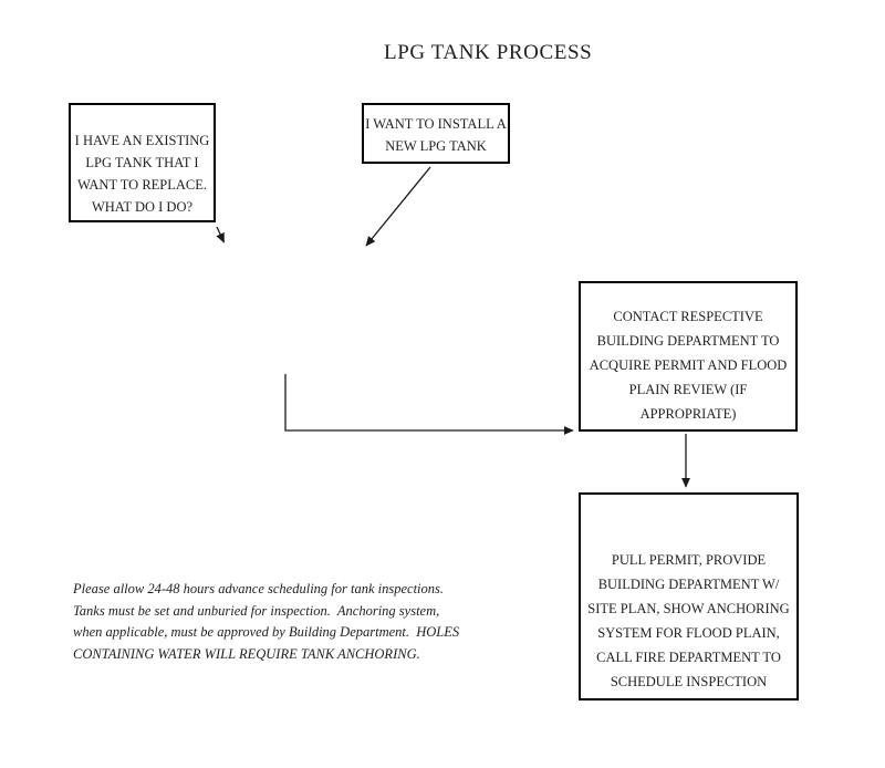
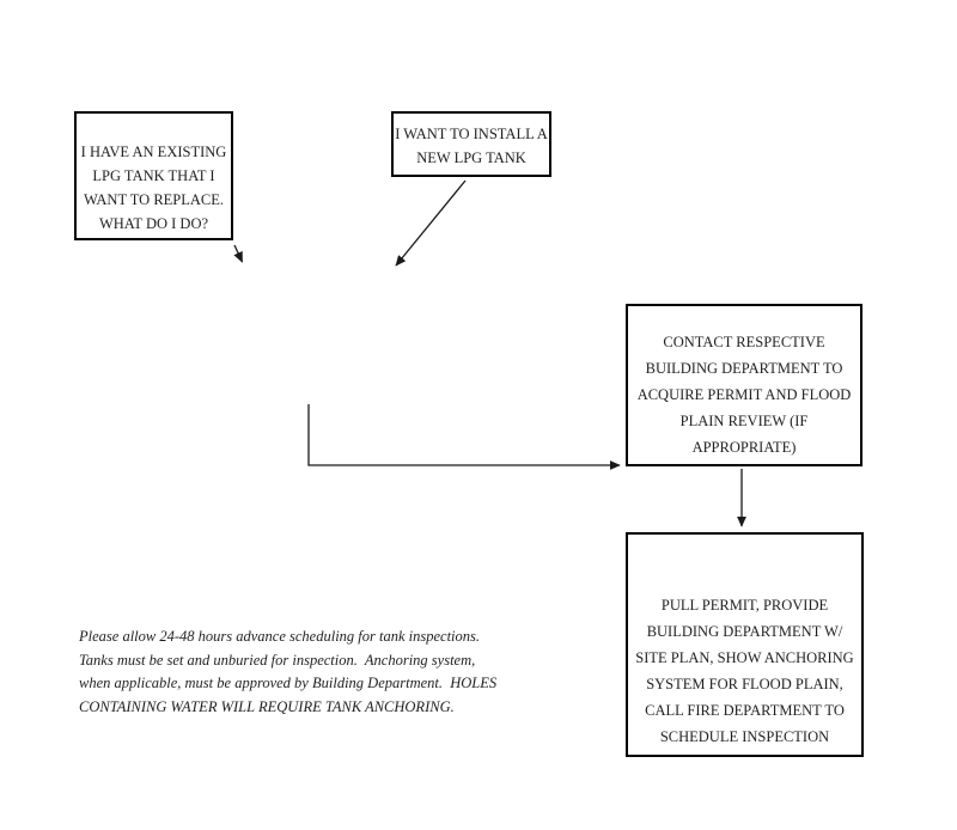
- LPG TANK PROCESS
  I HAVE AN EXISTING
  LPG TANK THAT I
  WANT TO REPLACE.
  WHAT DO I DO?
  I WANT TO INSTALL A
  NEW LPG TANK
  CONTACT RESPECTIVE
  BUILDING DEPARTMENT TO
  ACQUIRE PERMIT AND FLOOD
  PLAIN REVIEW (IF
  APPROPRIATE)
  PULL PERMIT, PROVIDE
  BUILDING DEPARTMENT W/
  SITE PLAN, SHOW ANCHORING
  SYSTEM FOR FLOOD PLAIN,
  CALL FIRE DEPARTMENT TO
  SCHEDULE INSPECTION
  Please allow 24-48 hours advance scheduling for tank inspections.
  Tanks must be set and unburied for inspection. Anchoring system,
  when applicable, must be approved by Building Department. HOLES
  CONTAINING WATER WILL REQUIRE TANK ANCHORING.
